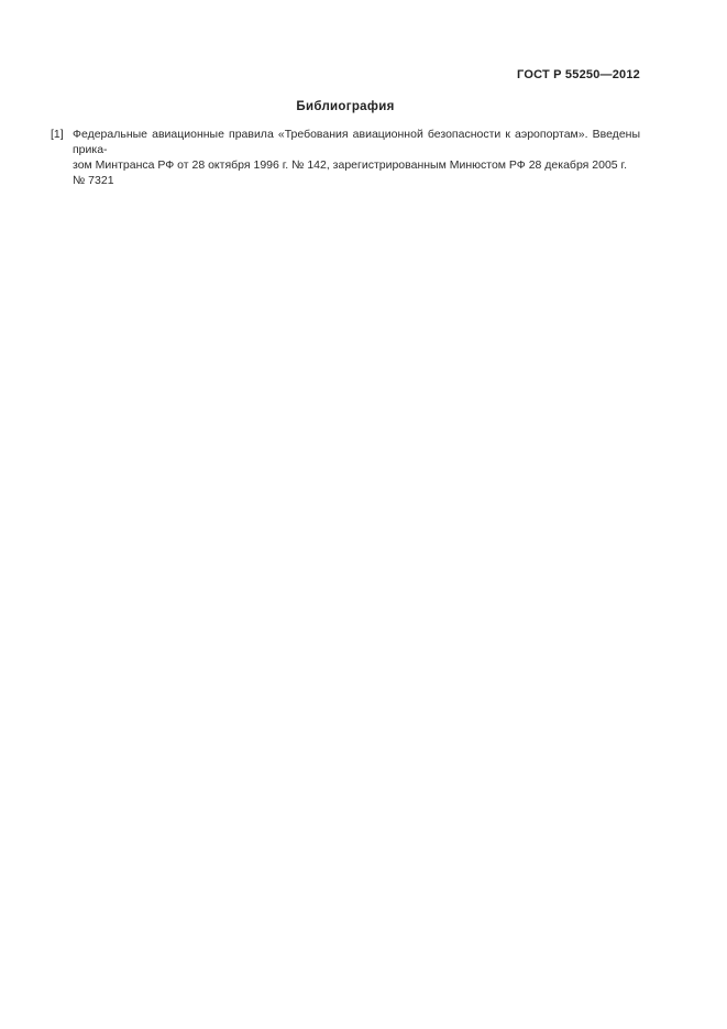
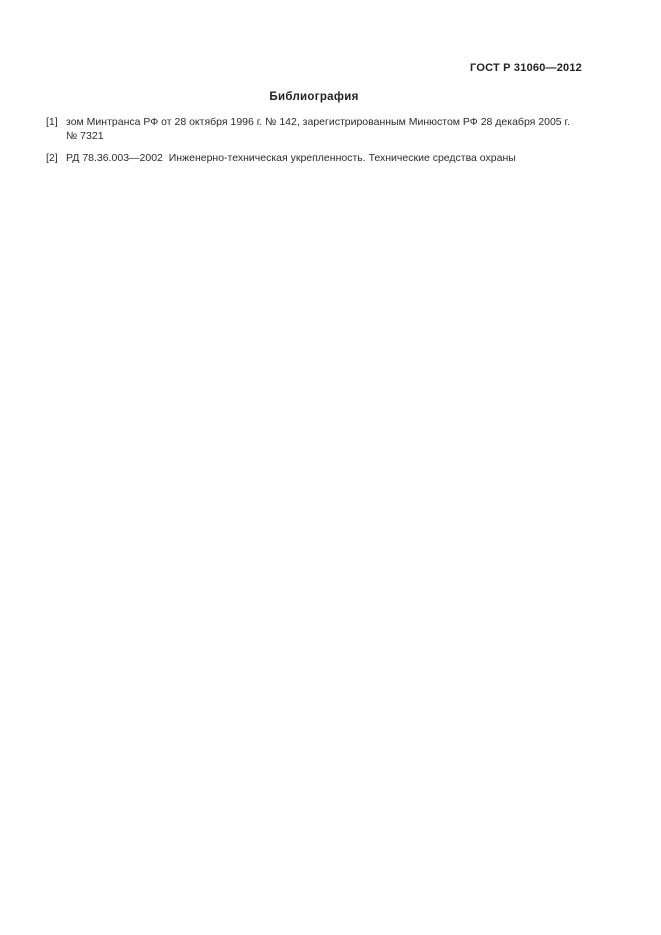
- ГОСТ Р 55250—2012
+ ГОСТ Р 31060—2012
  Библиография
  [1]
- Федеральные авиационные правила «Требования авиационной безопасности к аэропортам». Введены прика-
  зом Минтранса РФ от 28 октября 1996 г. № 142, зарегистрированным Минюстом РФ 28 декабря 2005 г. № 7321
+ [2]
+ РД 78.36.003—2002 Инженерно-техническая укрепленность. Технические средства охраны
